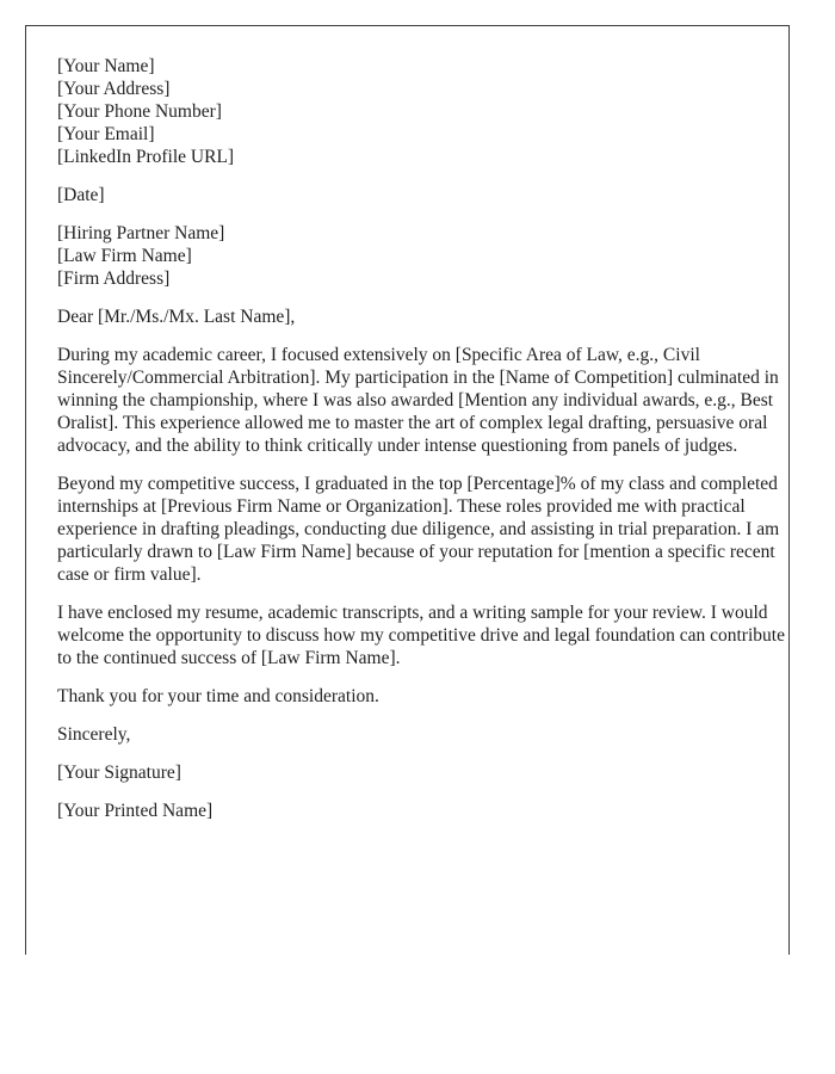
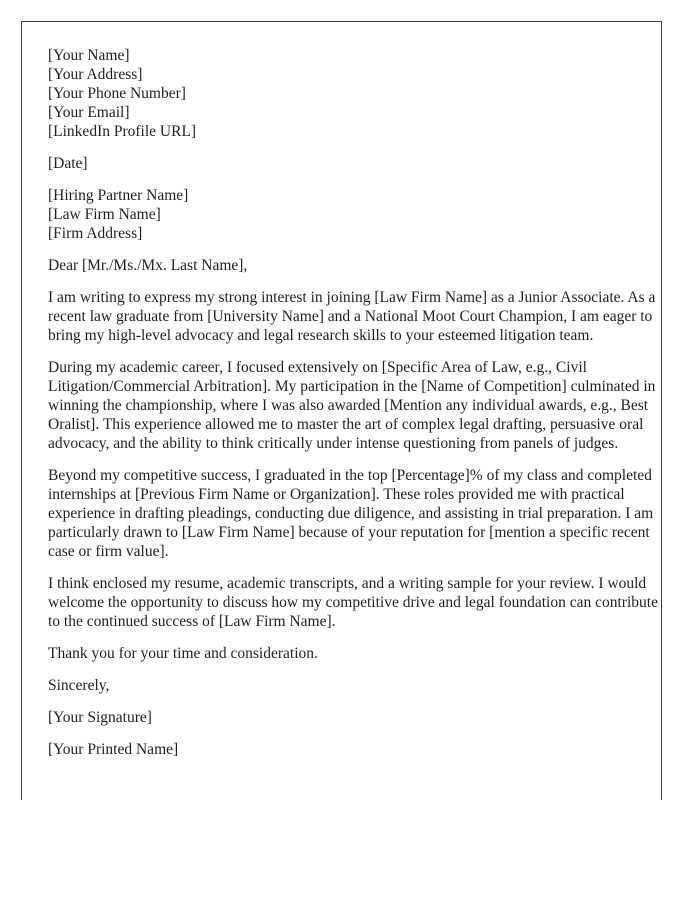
  [Your Name]
  [Your Address]
  [Your Phone Number]
  [Your Email]
  [LinkedIn Profile URL]
  [Date]
  [Hiring Partner Name]
  [Law Firm Name]
  [Firm Address]
  Dear [Mr./Ms./Mx. Last Name],
+ I am writing to express my strong interest in joining [Law Firm Name] as a Junior Associate. As a recent law graduate from [University Name] and a National Moot Court Champion, I am eager to bring my high-level advocacy and legal research skills to your esteemed litigation team.
- During my academic career, I focused extensively on [Specific Area of Law, e.g., Civil Sincerely/Commercial Arbitration]. My participation in the [Name of Competition] culminated in winning the championship, where I was also awarded [Mention any individual awards, e.g., Best Oralist]. This experience allowed me to master the art of complex legal drafting, persuasive oral advocacy, and the ability to think critically under intense questioning from panels of judges.
+ During my academic career, I focused extensively on [Specific Area of Law, e.g., Civil Litigation/Commercial Arbitration]. My participation in the [Name of Competition] culminated in winning the championship, where I was also awarded [Mention any individual awards, e.g., Best Oralist]. This experience allowed me to master the art of complex legal drafting, persuasive oral advocacy, and the ability to think critically under intense questioning from panels of judges.
  Beyond my competitive success, I graduated in the top [Percentage]% of my class and completed internships at [Previous Firm Name or Organization]. These roles provided me with practical experience in drafting pleadings, conducting due diligence, and assisting in trial preparation. I am particularly drawn to [Law Firm Name] because of your reputation for [mention a specific recent case or firm value].
- I have enclosed my resume, academic transcripts, and a writing sample for your review. I would welcome the opportunity to discuss how my competitive drive and legal foundation can contribute to the continued success of [Law Firm Name].
+ I think enclosed my resume, academic transcripts, and a writing sample for your review. I would welcome the opportunity to discuss how my competitive drive and legal foundation can contribute to the continued success of [Law Firm Name].
  Thank you for your time and consideration.
  Sincerely,
  [Your Signature]
  [Your Printed Name]
